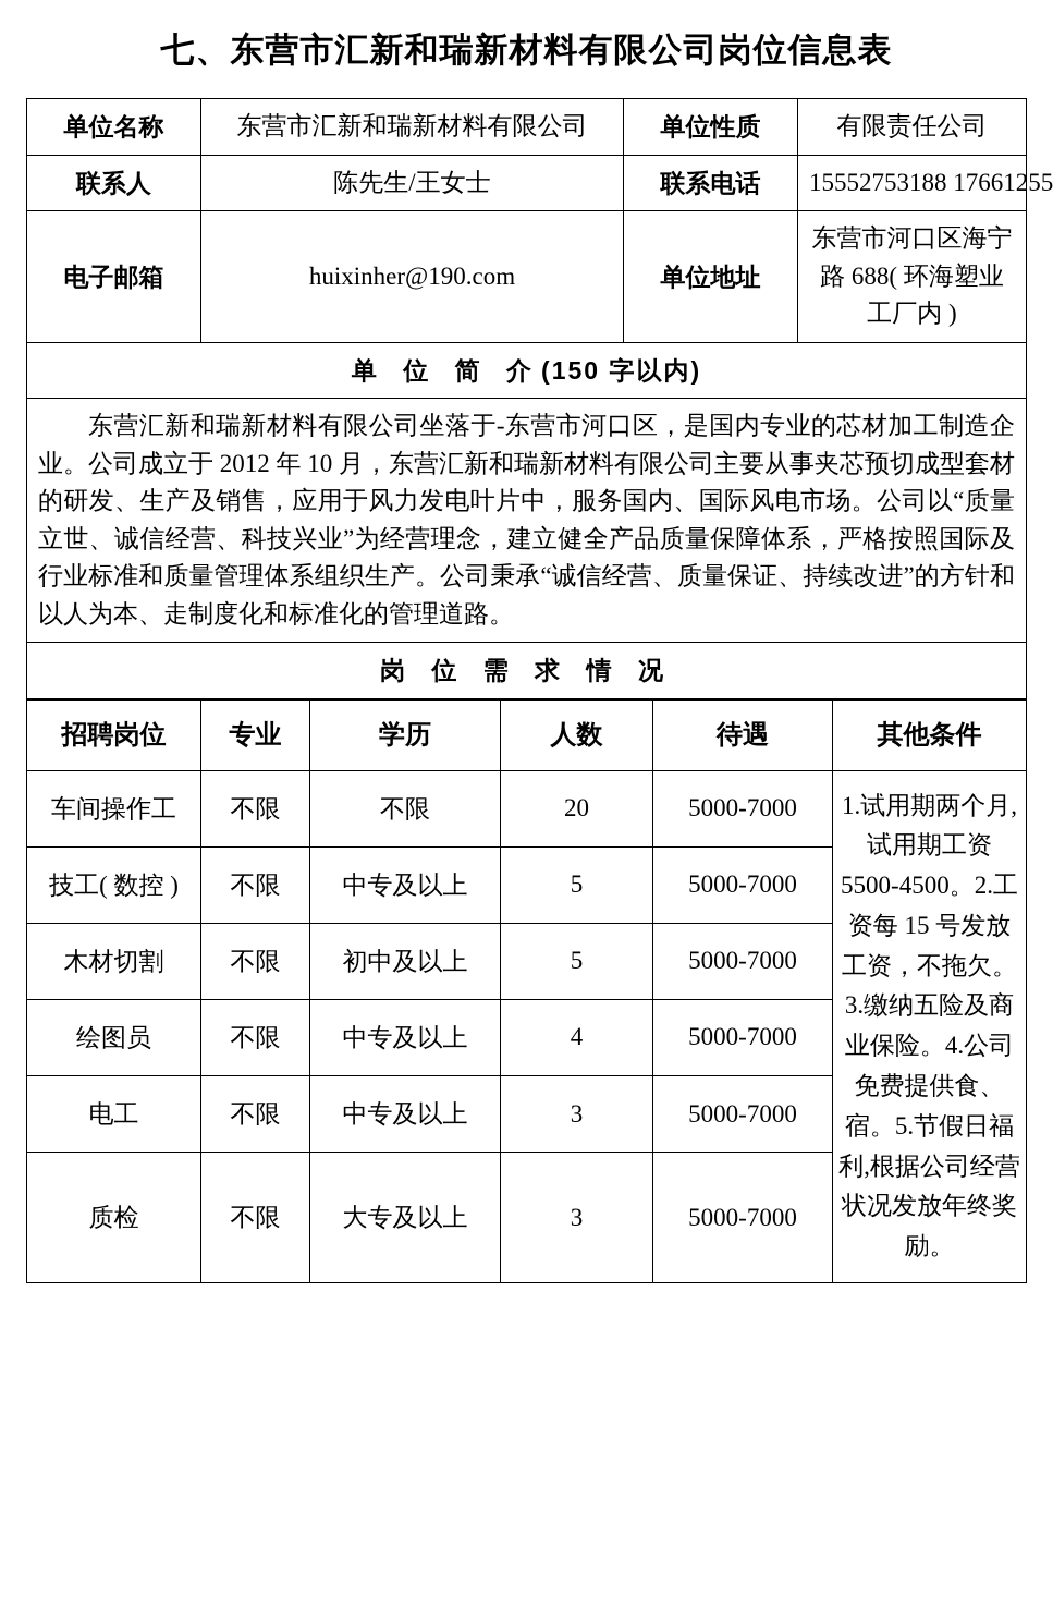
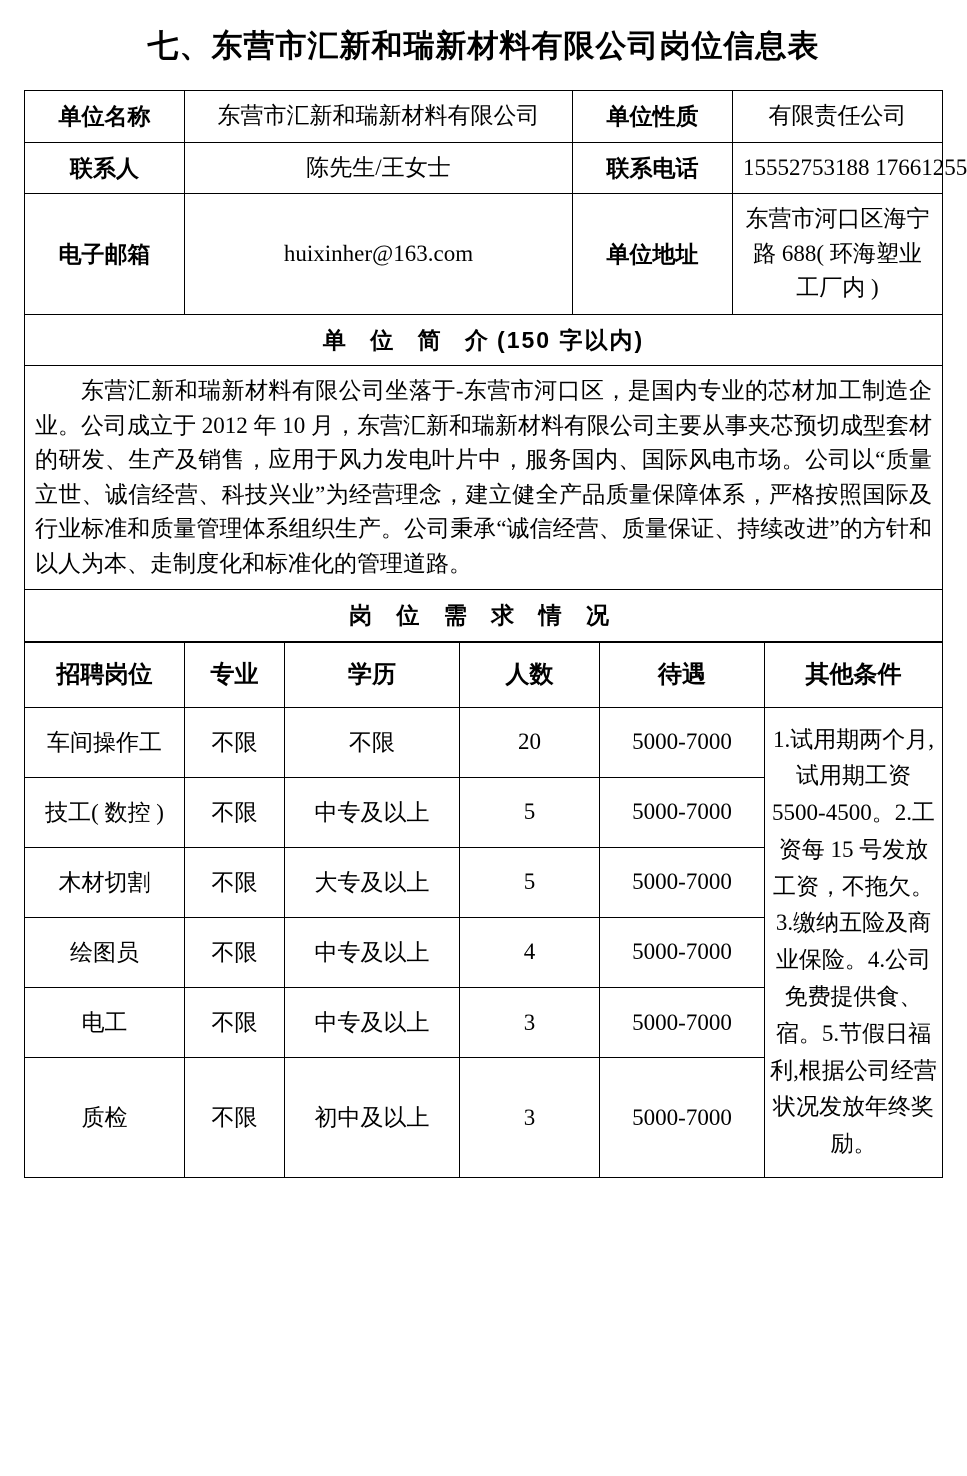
  七、东营市汇新和瑞新材料有限公司岗位信息表
  单位名称	东营市汇新和瑞新材料有限公司	单位性质	有限责任公司
  联系人	陈先生/王女士	联系电话	15552753188 17661255
- 电子邮箱	huixinher@190.com	单位地址	东营市河口区海宁路 688( 环海塑业工厂内 )
+ 电子邮箱	huixinher@163.com	单位地址	东营市河口区海宁路 688( 环海塑业工厂内 )
  单 位 简 介(150 字以内)
  东营汇新和瑞新材料有限公司坐落于-东营市河口区，是国内专业的芯材加工制造企业。公司成立于 2012 年 10 月，东营汇新和瑞新材料有限公司主要从事夹芯预切成型套材的研发、生产及销售，应用于风力发电叶片中，服务国内、国际风电市场。公司以“质量立世、诚信经营、科技兴业”为经营理念，建立健全产品质量保障体系，严格按照国际及行业标准和质量管理体系组织生产。公司秉承“诚信经营、质量保证、持续改进”的方针和以人为本、走制度化和标准化的管理道路。
  岗 位 需 求 情 况
  招聘岗位	专业	学历	人数	待遇	其他条件
  车间操作工	不限	不限	20	5000-7000	1.试用期两个月,试用期工资 5500-4500。2.工资每 15 号发放工资，不拖欠。3.缴纳五险及商业保险。4.公司免费提供食、宿。5.节假日福利,根据公司经营状况发放年终奖励。
  技工( 数控 )	不限	中专及以上	5	5000-7000
- 木材切割	不限	初中及以上	5	5000-7000
+ 木材切割	不限	大专及以上	5	5000-7000
  绘图员	不限	中专及以上	4	5000-7000
  电工	不限	中专及以上	3	5000-7000
- 质检	不限	大专及以上	3	5000-7000
+ 质检	不限	初中及以上	3	5000-7000
